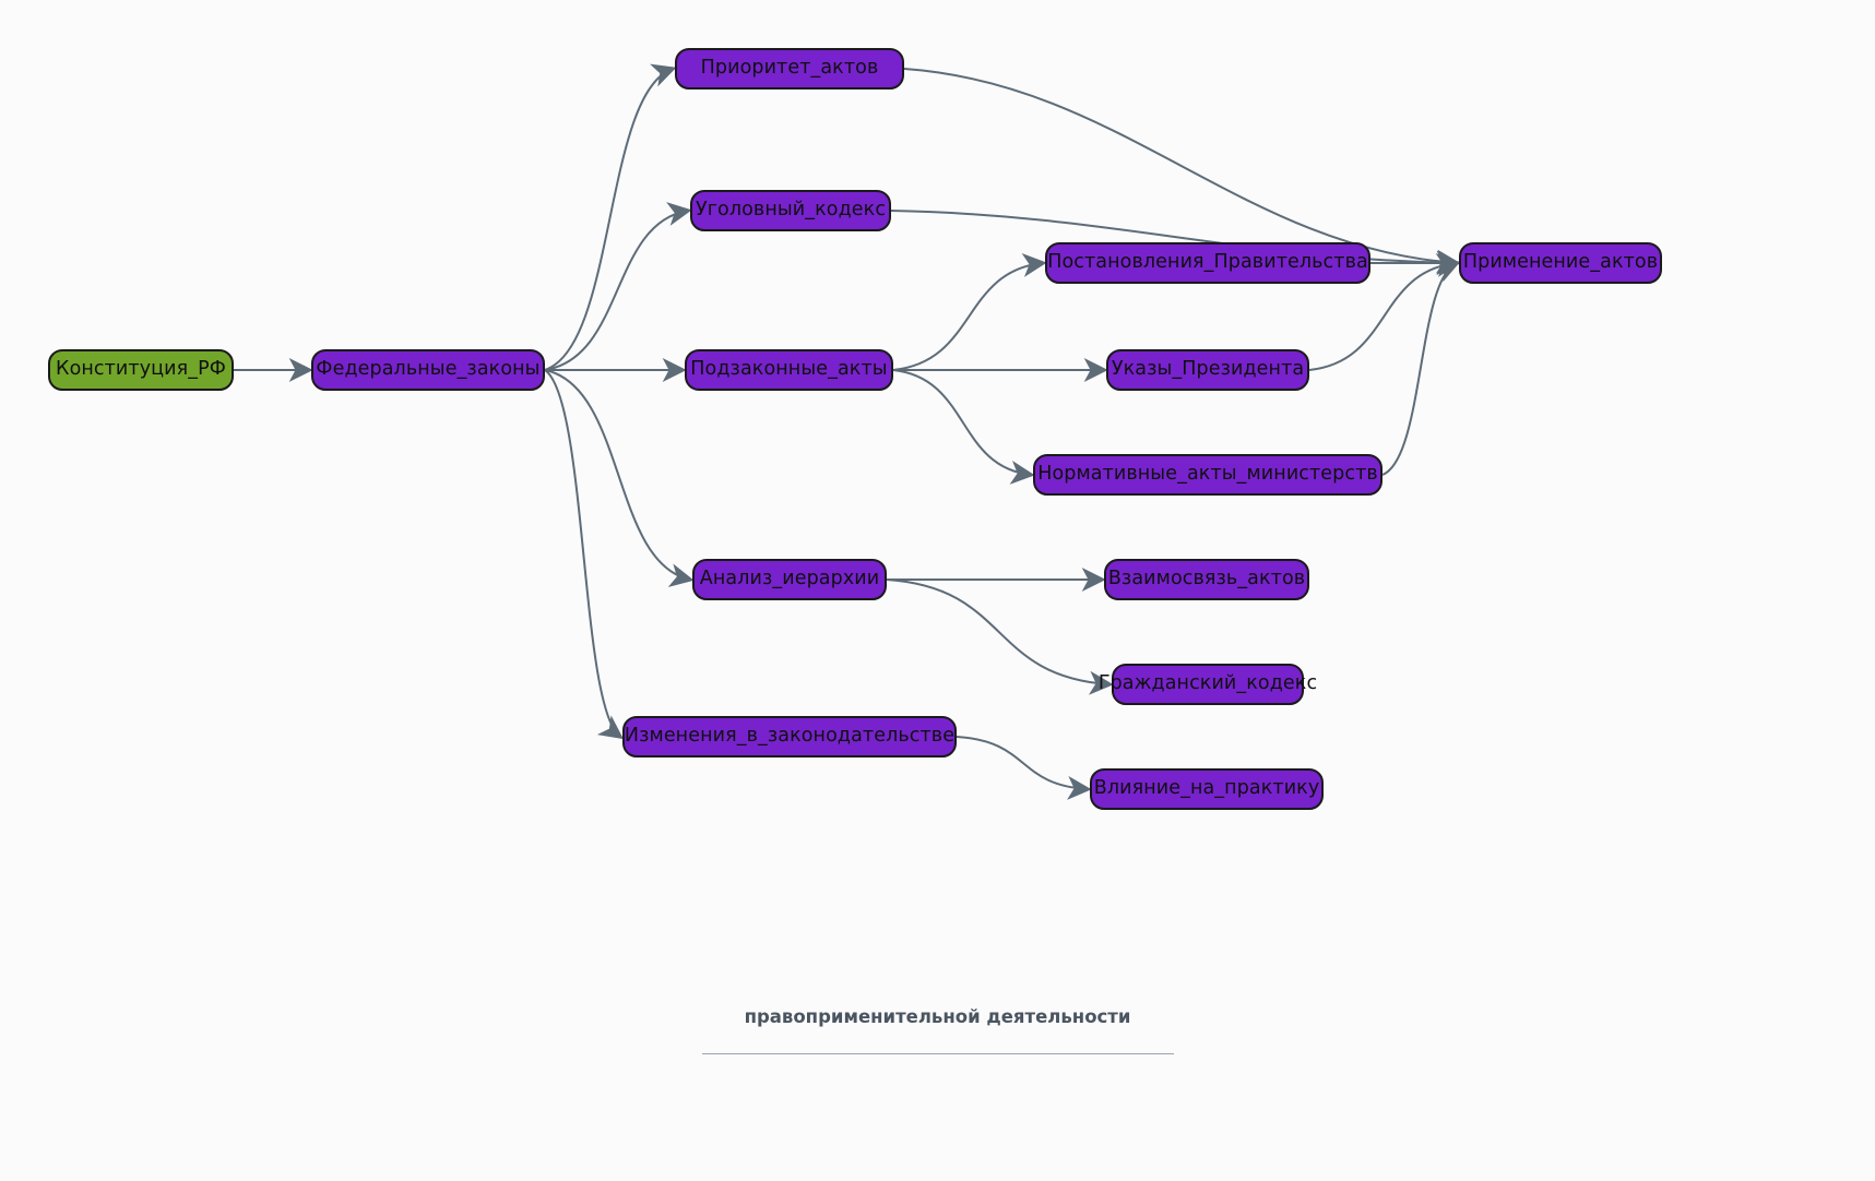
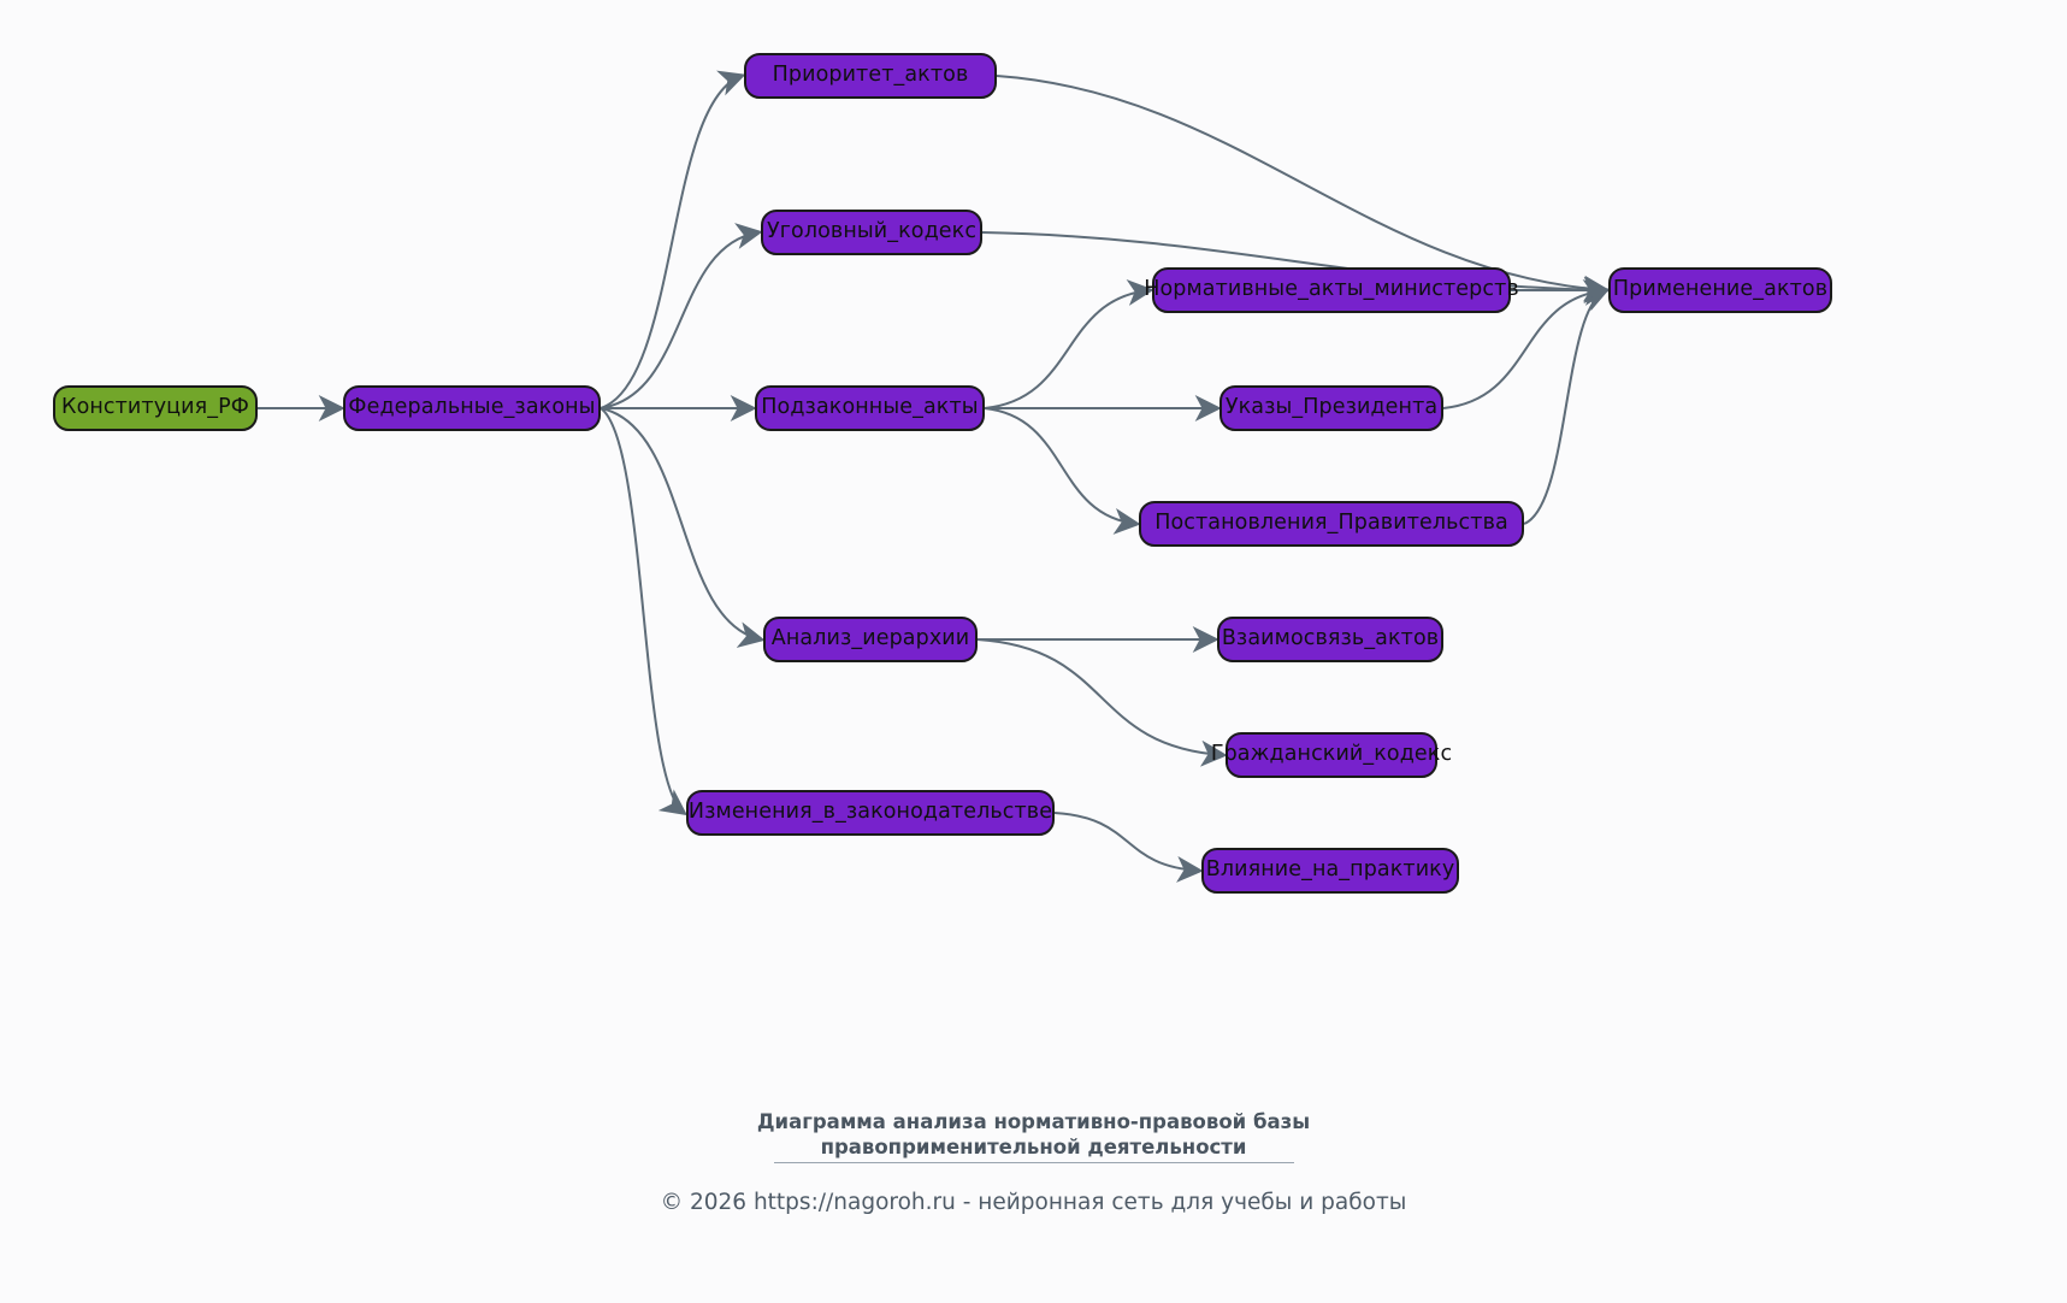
  Конституция_РФ
  Федеральные_законы
  Приоритет_актов
  Уголовный_кодекс
  Подзаконные_акты
- Постановления_Правительства
+ Нормативные_акты_министерств
  Указы_Президента
- Нормативные_акты_министерств
+ Постановления_Правительства
  Применение_актов
  Анализ_иерархии
  Взаимосвязь_актов
  Гражданский_кодекс
  Изменения_в_законодательстве
  Влияние_на_практику
+ Диаграмма анализа нормативно-правовой базы
  правоприменительной деятельности
+ © 2026 https://nagoroh.ru - нейронная сеть для учебы и работы
